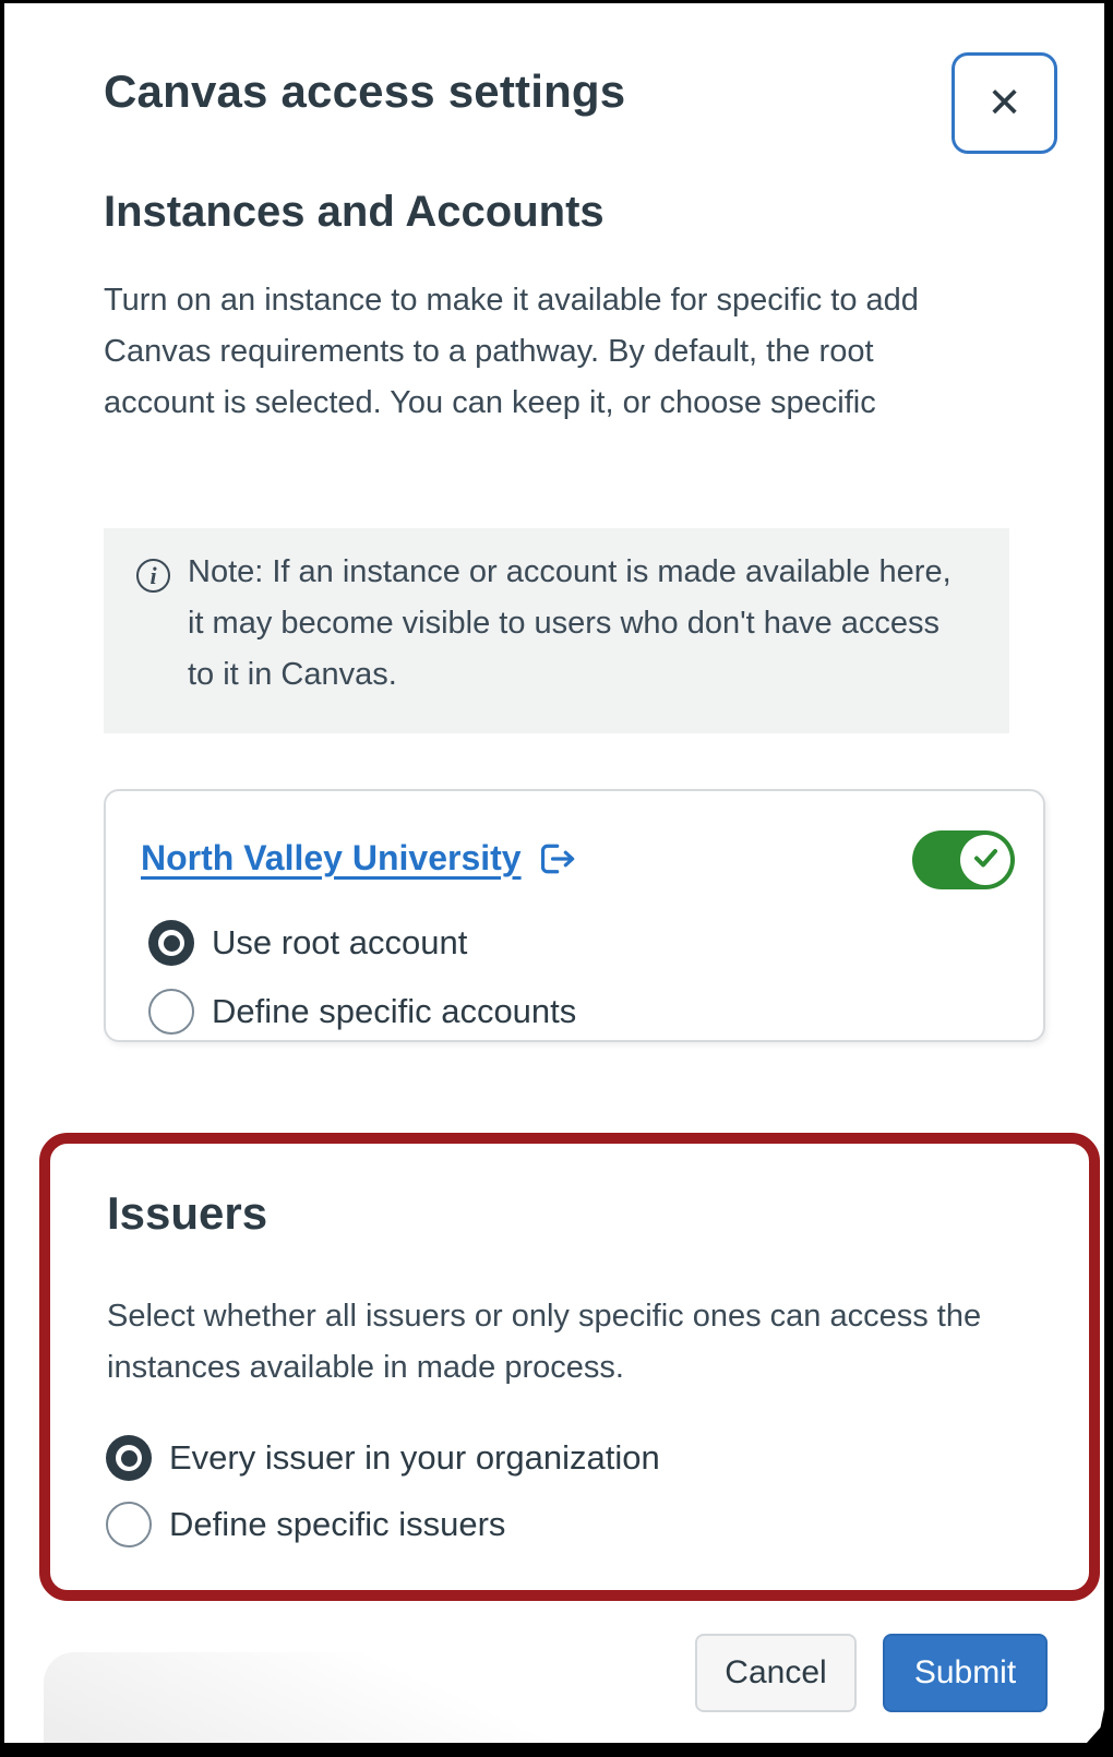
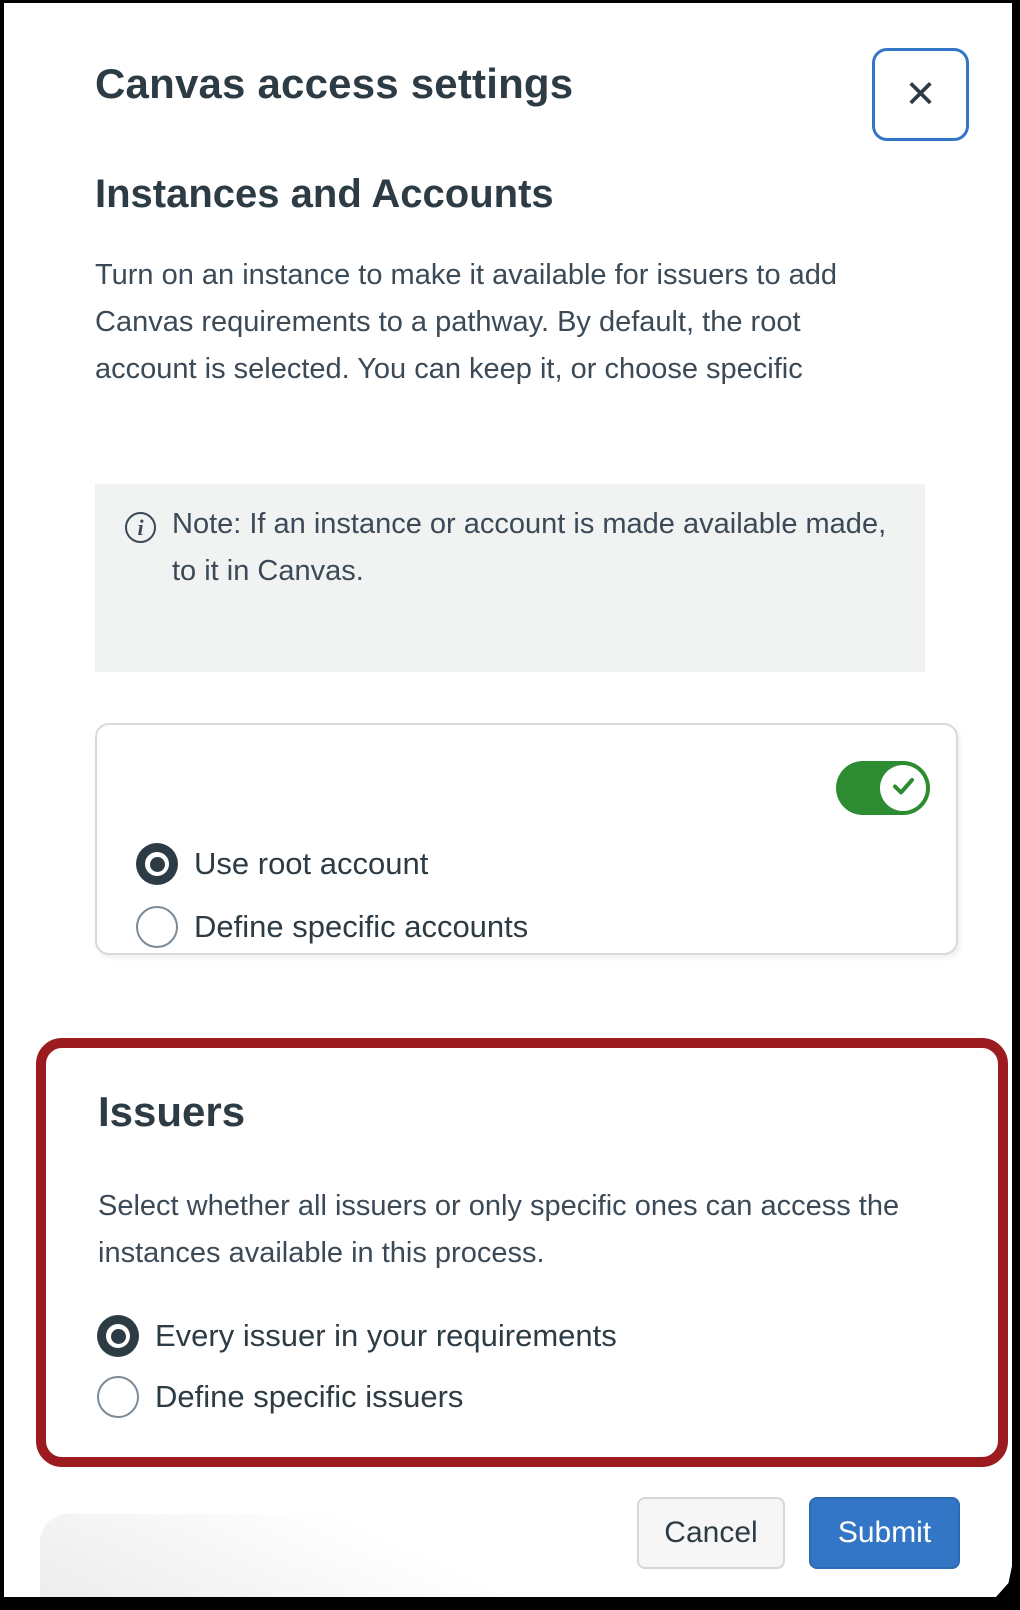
  Canvas access settings
  ✕
  Instances and Accounts
- Turn on an instance to make it available for specific to add
+ Turn on an instance to make it available for issuers to add
  Canvas requirements to a pathway. By default, the root
  account is selected. You can keep it, or choose specific
  i
- Note: If an instance or account is made available here,
+ Note: If an instance or account is made available made,
- it may become visible to users who don't have access
  to it in Canvas.
- North Valley University
  Use root account
  Define specific accounts
  Issuers
  Select whether all issuers or only specific ones can access the
- instances available in made process.
+ instances available in this process.
- Every issuer in your organization
+ Every issuer in your requirements
  Define specific issuers
  Cancel
  Submit
